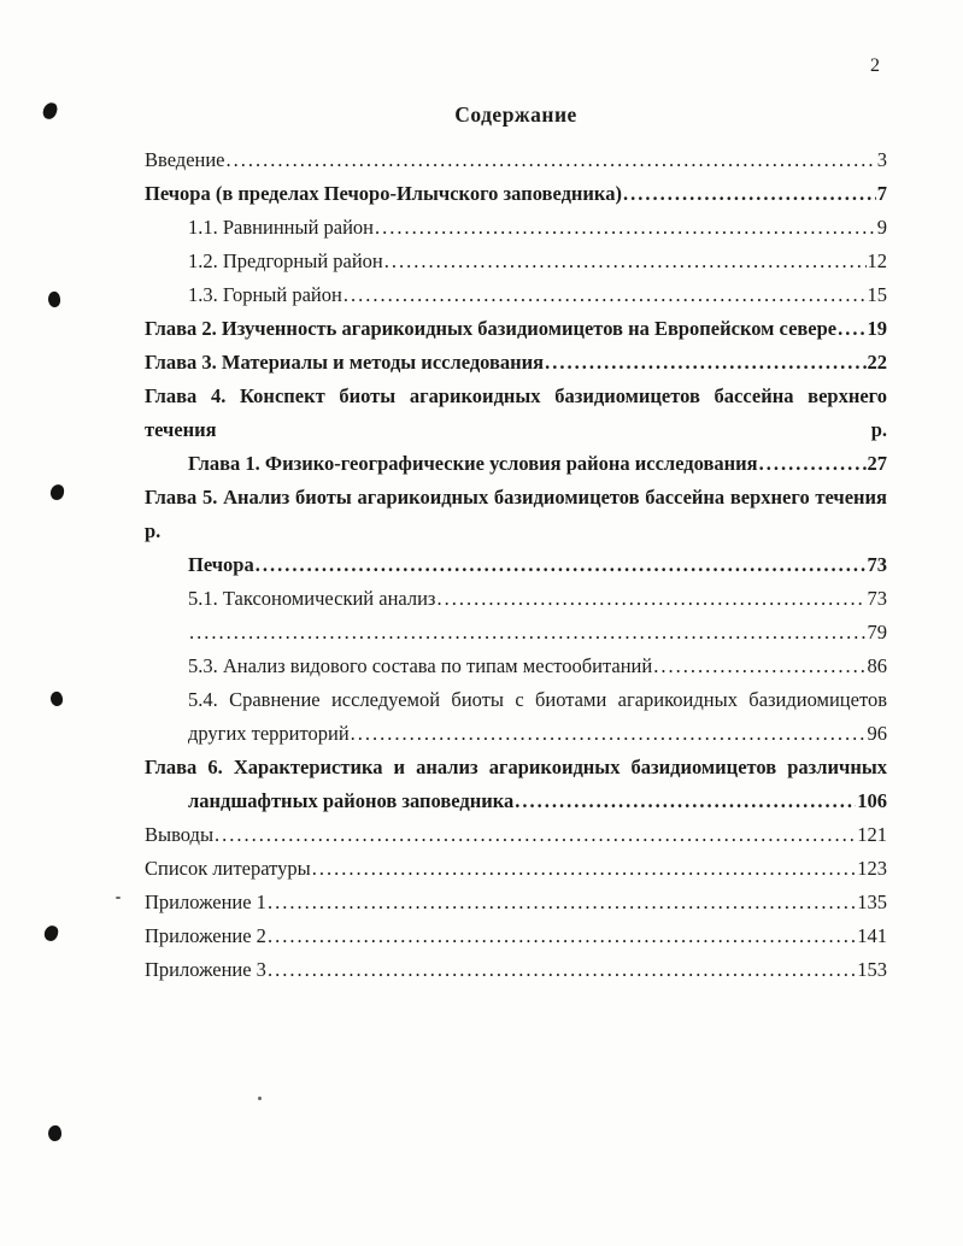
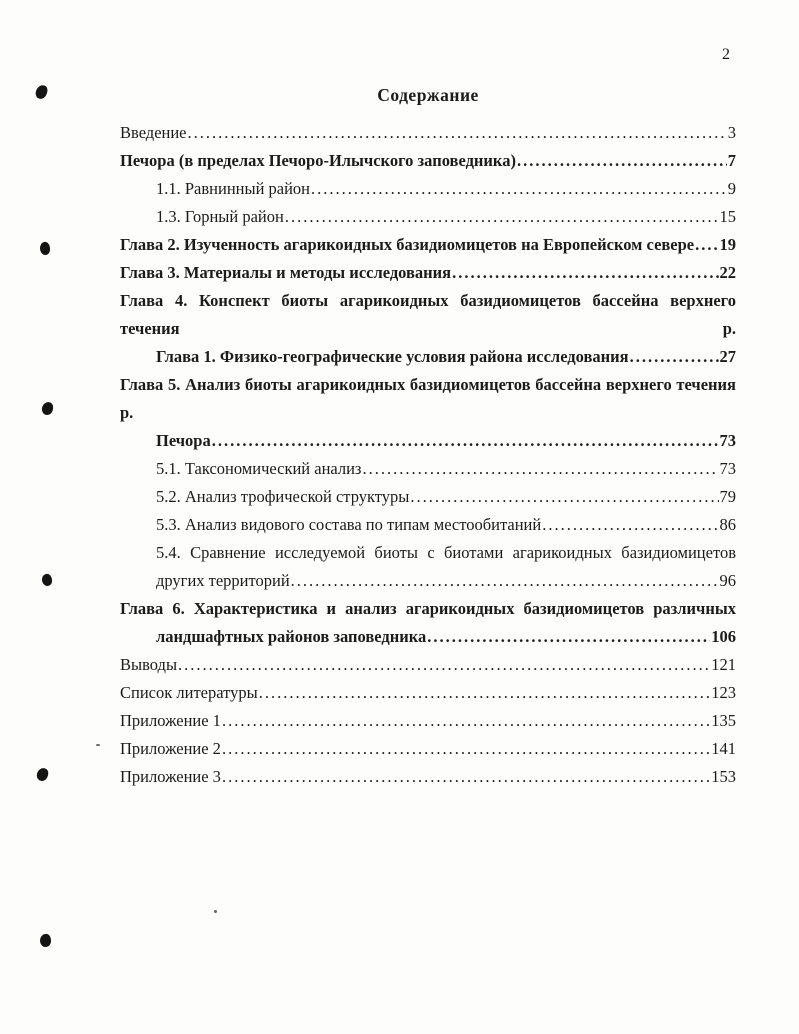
  2
  Содержание
  Введение
  3
  Печора (в пределах Печоро-Илычского заповедника)
  7
  1.1. Равнинный район
  9
- 1.2. Предгорный район
- 12
  1.3. Горный район
  15
  Глава 2. Изученность агарикоидных базидиомицетов на Европейском севере
  19
  Глава 3. Материалы и методы исследования
  22
  Глава 4. Конспект биоты агарикоидных базидиомицетов бассейна верхнего течения р.
  Глава 1. Физико-географические условия района исследования
  27
  Глава 5. Анализ биоты агарикоидных базидиомицетов бассейна верхнего течения р.
  Печора
  73
  5.1. Таксономический анализ
  73
+ 5.2. Анализ трофической структуры
  79
  5.3. Анализ видового состава по типам местообитаний
  86
  5.4. Сравнение исследуемой биоты с биотами агарикоидных базидиомицетов
  других территорий
  96
  Глава 6. Характеристика и анализ агарикоидных базидиомицетов различных
  ландшафтных районов заповедника
  106
  Выводы
  121
  Список литературы
  123
  Приложение 1
  135
  Приложение 2
  141
  Приложение 3
  153
